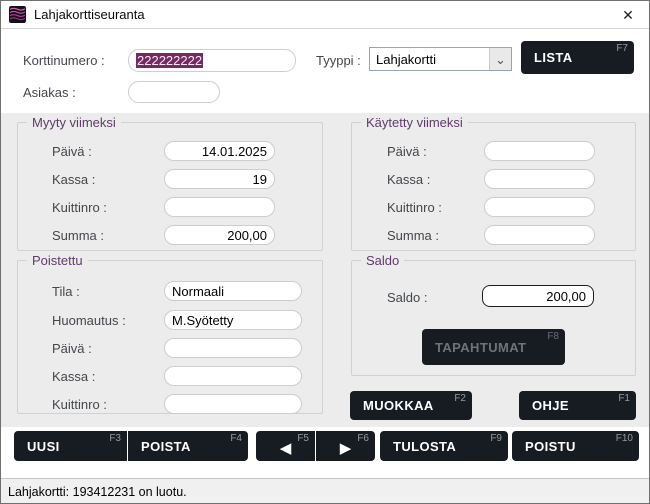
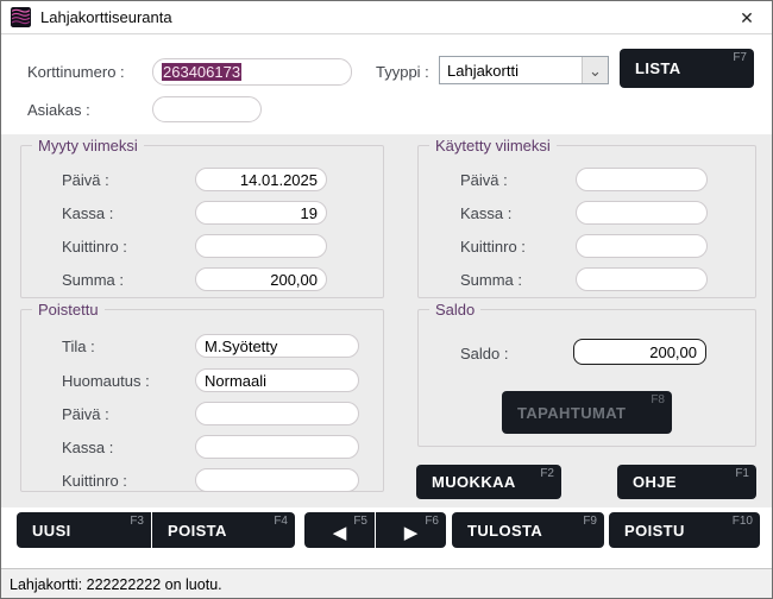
  Lahjakorttiseuranta
  ✕
  Korttinumero :
- 222222222
+ 263406173
  Tyyppi :
  Lahjakortti
  ⌄
  LISTA
  F7
  Asiakas :
  Myyty viimeksi
  Päivä :
  14.01.2025
  Kassa :
  19
  Kuittinro :
  Summa :
  200,00
  Käytetty viimeksi
  Päivä :
  Kassa :
  Kuittinro :
  Summa :
  Poistettu
  Tila :
- Normaali
+ M.Syötetty
  Huomautus :
- M.Syötetty
+ Normaali
  Päivä :
  Kassa :
  Kuittinro :
  Saldo
  Saldo :
  200,00
  TAPAHTUMAT
  F8
  MUOKKAA
  F2
  OHJE
  F1
  UUSI
  F3
  POISTA
  F4
  ◀
  F5
  ▶
  F6
  TULOSTA
  F9
  POISTU
  F10
- Lahjakortti: 193412231 on luotu.
+ Lahjakortti: 222222222 on luotu.
